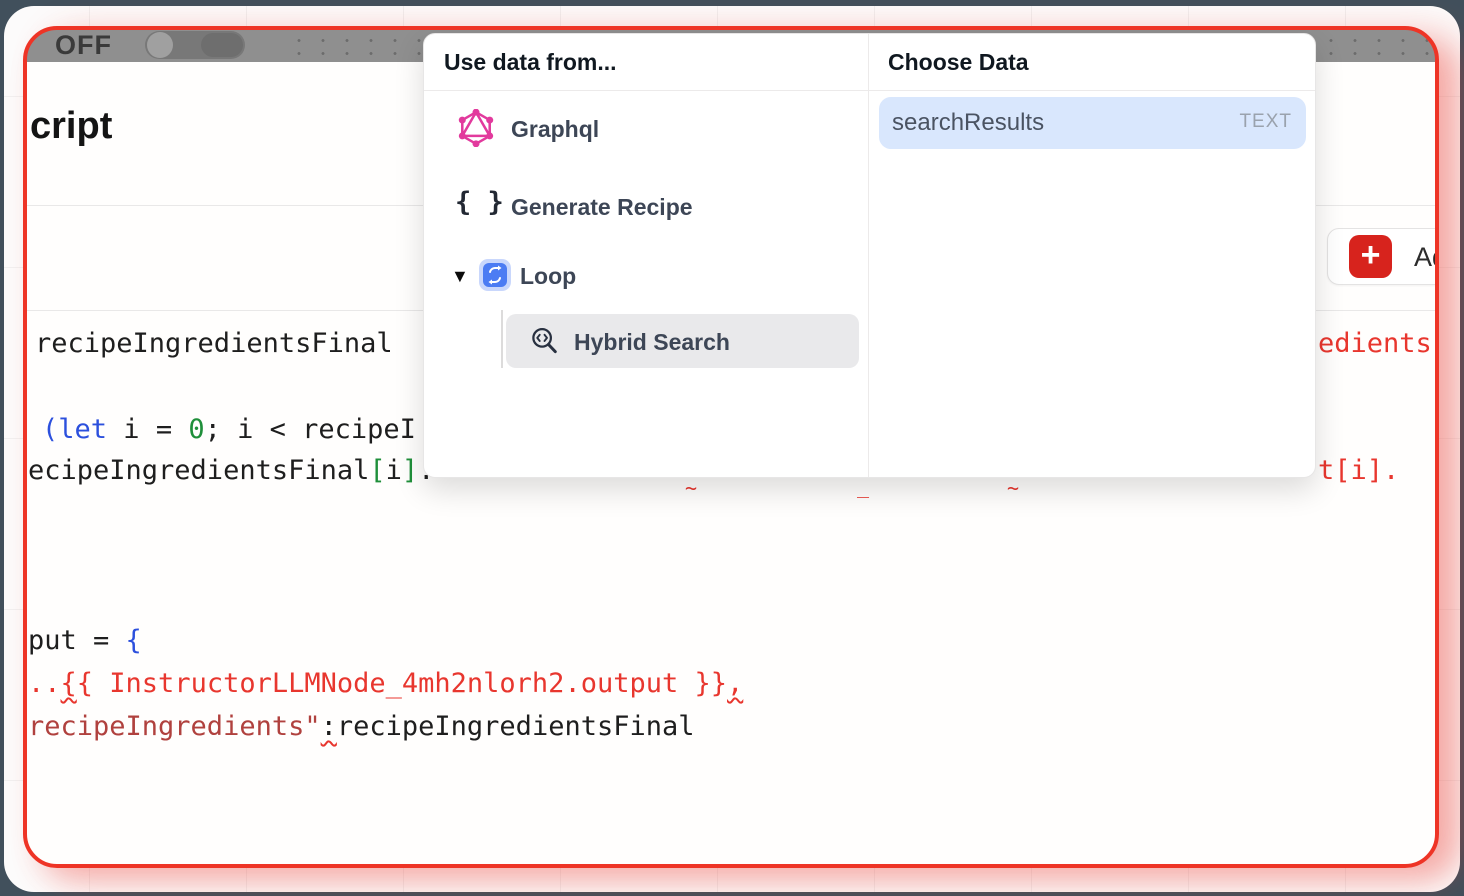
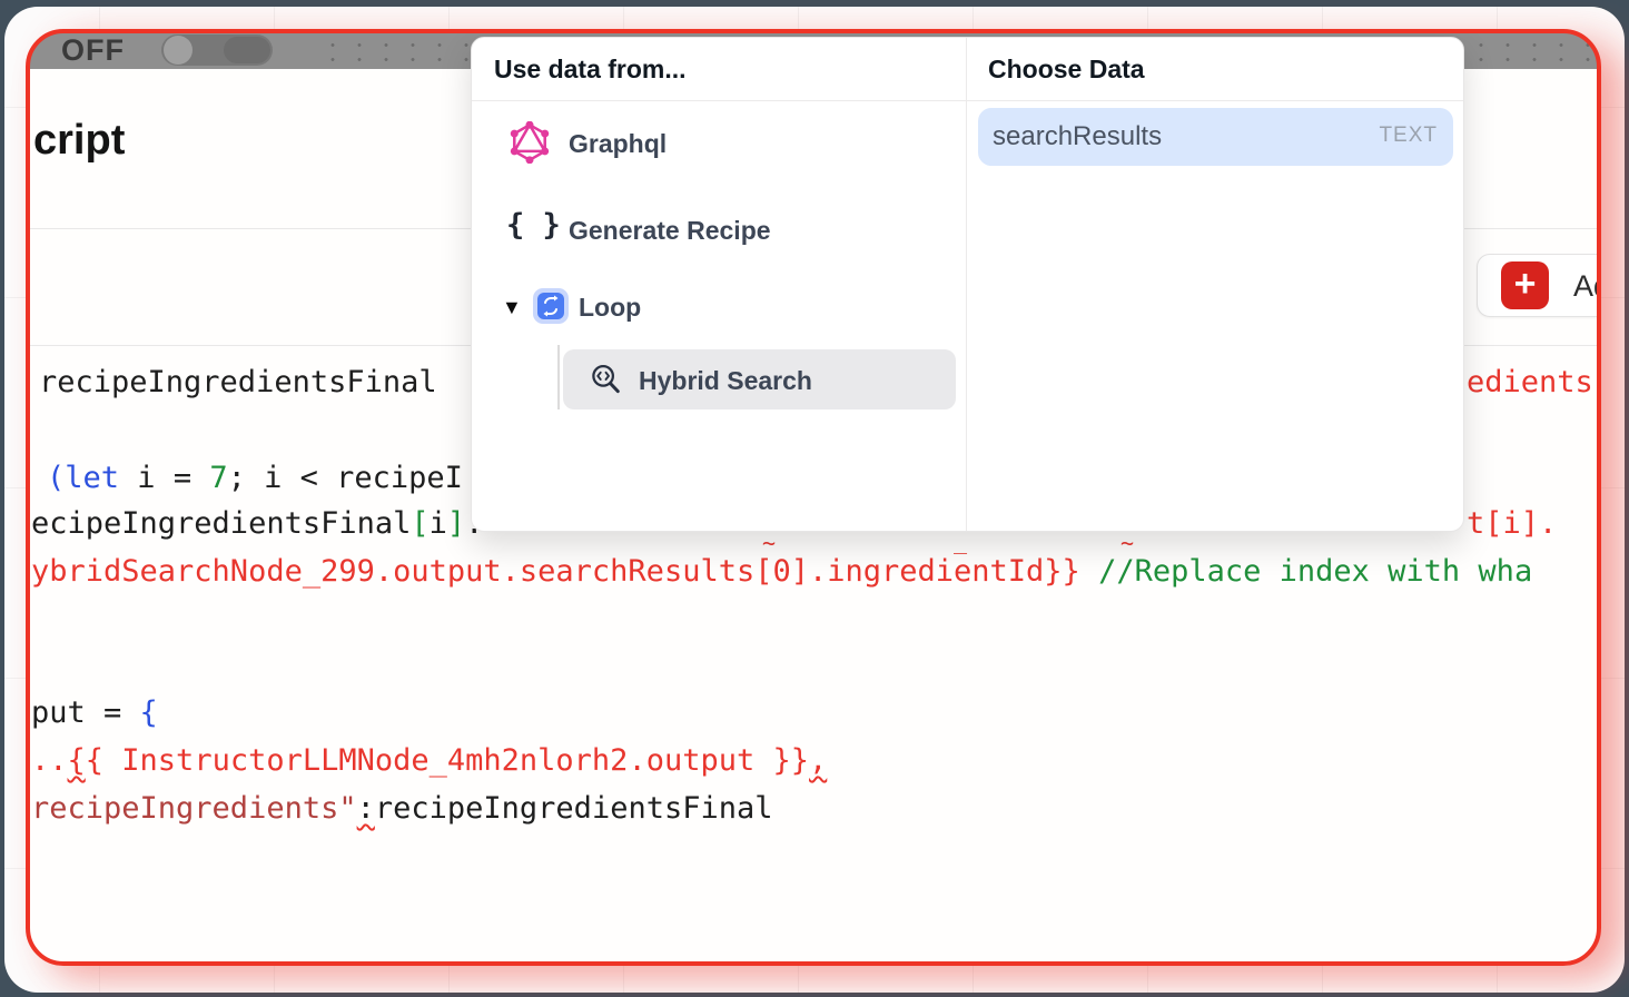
  OFF
  cript
  +
  recipeIngredientsFinal
  edients
- (let i = 0; i < recipeI
+ (let i = 7; i < recipeI
  ecipeIngredientsFinal[i]
  ~
  _
  ~
  t[i].
+ ybridSearchNode_299.output.searchResults[0].ingredientId}} //Replace index with wha
  put = {
  ..{{ InstructorLLMNode_4mh2nlorh2.output }},
  recipeIngredients":recipeIngredientsFinal
  Use data from...
  Choose Data
  Graphql
  { }
  Generate Recipe
  ▼
  Loop
  Hybrid Search
  searchResults
  TEXT
